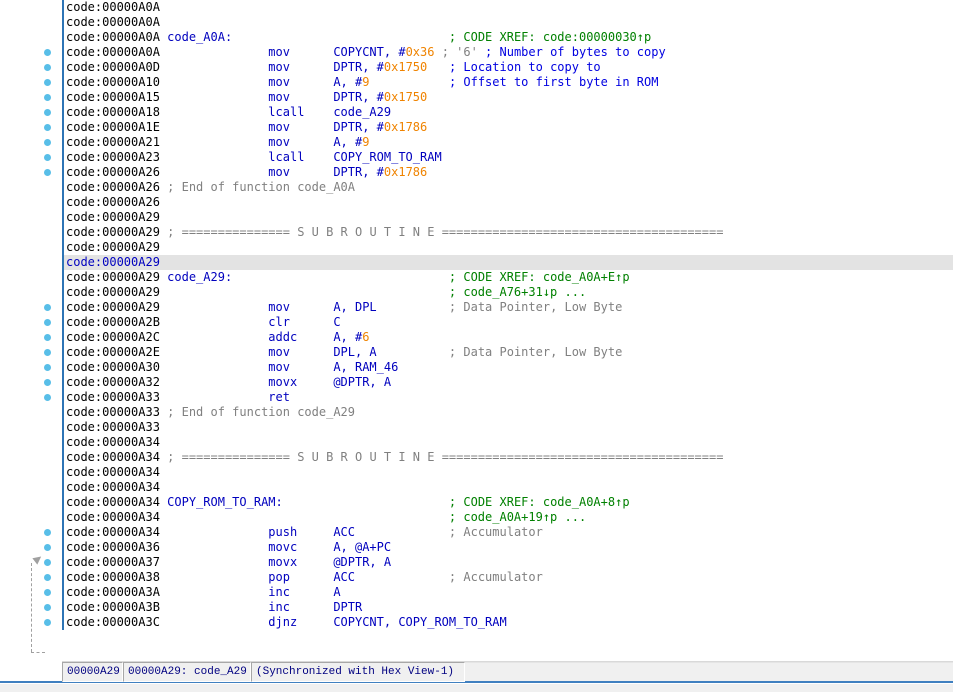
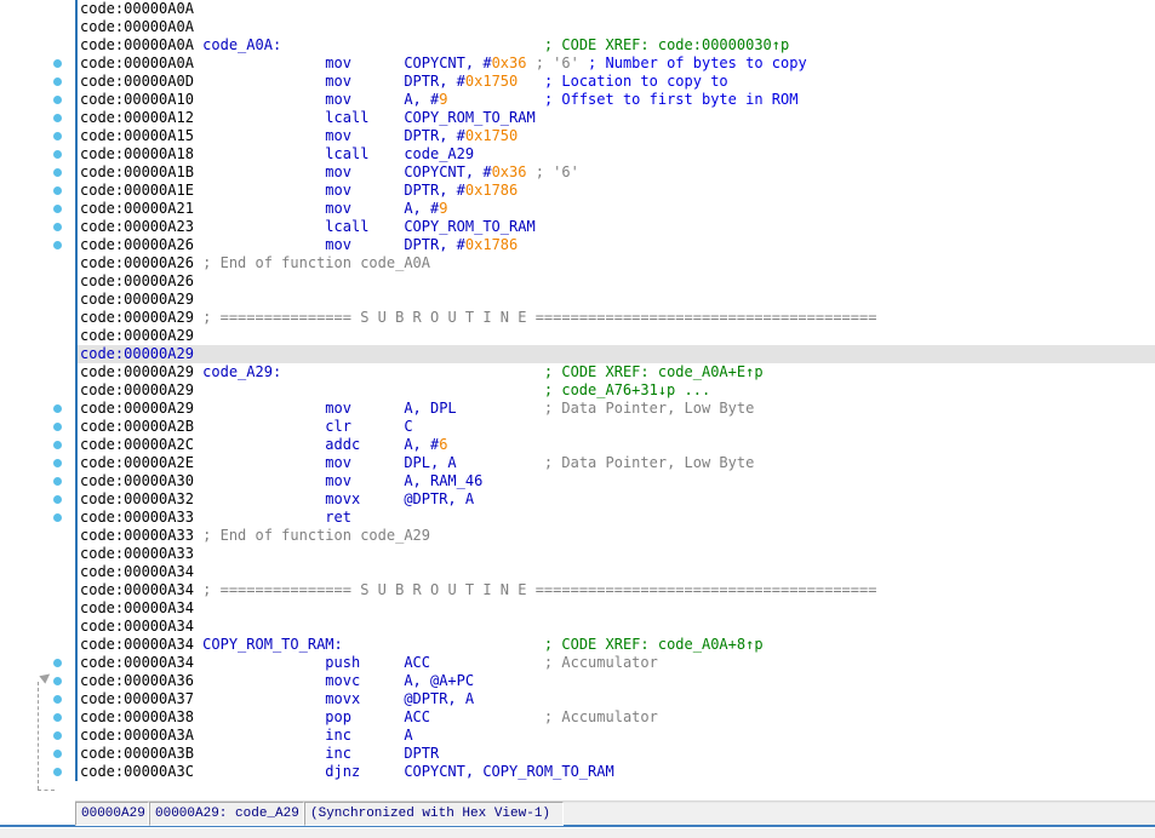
  code:00000A0A
  code:00000A0A
  code:00000A0A code_A0A: ; CODE XREF: code:00000030↑p
  code:00000A0A mov COPYCNT, #0x36 ; '6' ; Number of bytes to copy
  code:00000A0D mov DPTR, #0x1750 ; Location to copy to
  code:00000A10 mov A, #9 ; Offset to first byte in ROM
+ code:00000A12 lcall COPY_ROM_TO_RAM
  code:00000A15 mov DPTR, #0x1750
  code:00000A18 lcall code_A29
+ code:00000A1B mov COPYCNT, #0x36 ; '6'
  code:00000A1E mov DPTR, #0x1786
  code:00000A21 mov A, #9
  code:00000A23 lcall COPY_ROM_TO_RAM
  code:00000A26 mov DPTR, #0x1786
  code:00000A26 ; End of function code_A0A
  code:00000A26
  code:00000A29
  code:00000A29 ; =============== S U B R O U T I N E =======================================
  code:00000A29
  code:00000A29
  code:00000A29 code_A29: ; CODE XREF: code_A0A+E↑p
  code:00000A29 ; code_A76+31↓p ...
  code:00000A29 mov A, DPL ; Data Pointer, Low Byte
  code:00000A2B clr C
  code:00000A2C addc A, #6
  code:00000A2E mov DPL, A ; Data Pointer, Low Byte
  code:00000A30 mov A, RAM_46
  code:00000A32 movx @DPTR, A
  code:00000A33 ret
  code:00000A33 ; End of function code_A29
  code:00000A33
  code:00000A34
  code:00000A34 ; =============== S U B R O U T I N E =======================================
  code:00000A34
  code:00000A34
  code:00000A34 COPY_ROM_TO_RAM: ; CODE XREF: code_A0A+8↑p
- code:00000A34 ; code_A0A+19↑p ...
  code:00000A34 push ACC ; Accumulator
  code:00000A36 movc A, @A+PC
  code:00000A37 movx @DPTR, A
  code:00000A38 pop ACC ; Accumulator
  code:00000A3A inc A
  code:00000A3B inc DPTR
  code:00000A3C djnz COPYCNT, COPY_ROM_TO_RAM
  00000A29
  00000A29: code_A29
  (Synchronized with Hex View-1)
